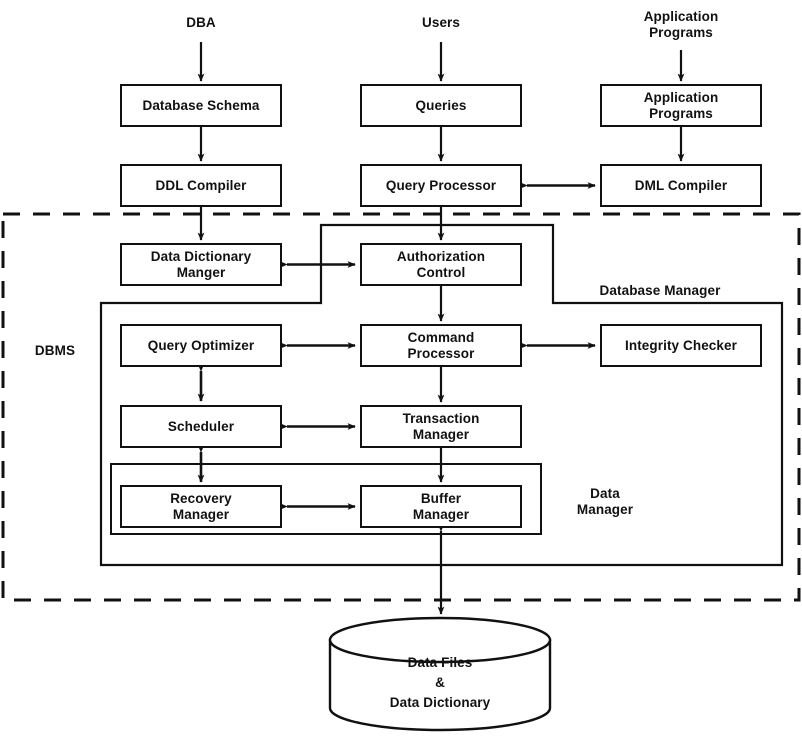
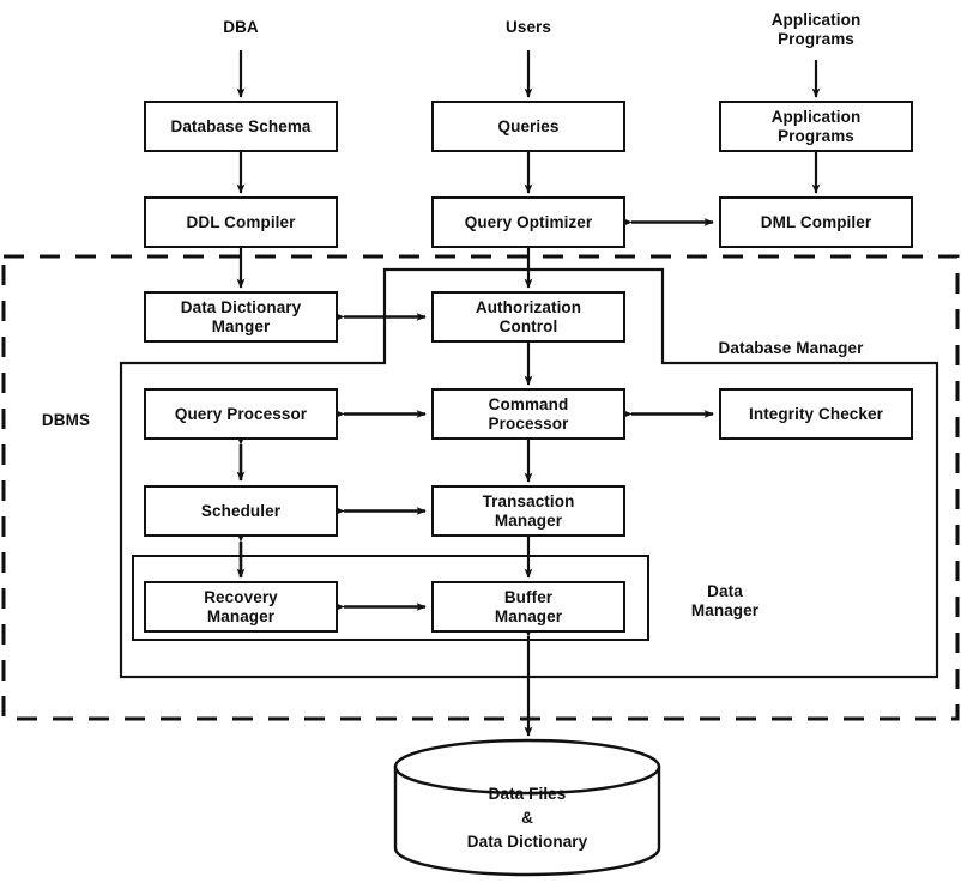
  DBA
  Users
  Application
  Programs
  Database Schema
  Queries
  Application
  Programs
  DDL Compiler
- Query Processor
+ Query Optimizer
  DML Compiler
  Data Dictionary
  Manger
  Authorization
  Control
- Query Optimizer
+ Query Processor
  Command
  Processor
  Integrity Checker
  Scheduler
  Transaction
  Manager
  Recovery
  Manager
  Buffer
  Manager
  DBMS
  Database Manager
  Data
  Manager
  Data Files
  &
  Data Dictionary
